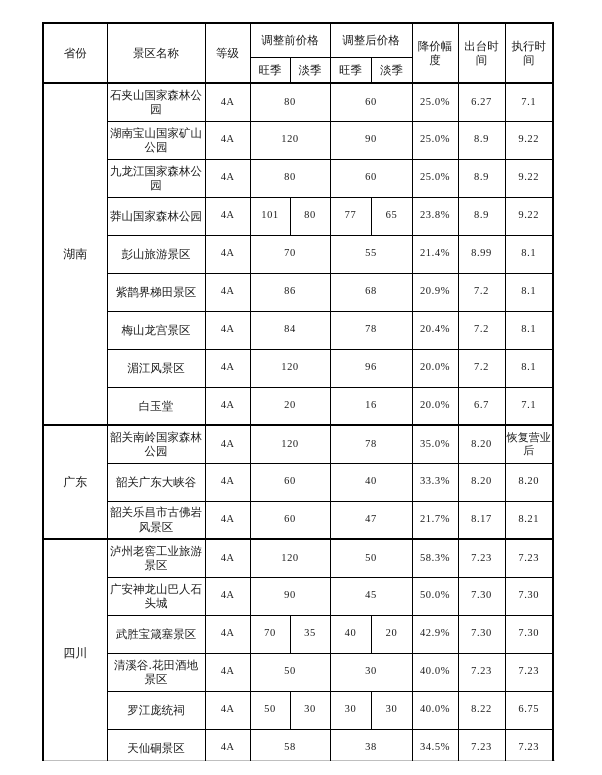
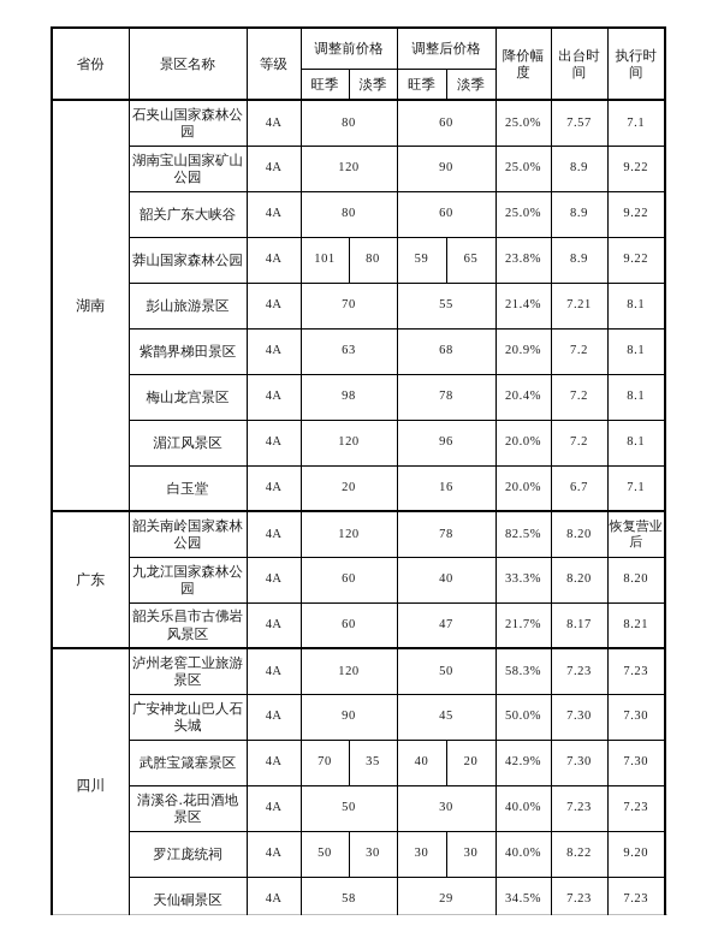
  省份	景区名称	等级	调整前价格	调整后价格	降价幅度	出台时间	执行时间
  旺季	淡季	旺季	淡季
- 湖南	石夹山国家森林公园	4A	80	60	25.0%	6.27	7.1
+ 湖南	石夹山国家森林公园	4A	80	60	25.0%	7.57	7.1
  湖南宝山国家矿山公园	4A	120	90	25.0%	8.9	9.22
- 九龙江国家森林公园	4A	80	60	25.0%	8.9	9.22
+ 韶关广东大峡谷	4A	80	60	25.0%	8.9	9.22
- 莽山国家森林公园	4A	101	80	77	65	23.8%	8.9	9.22
+ 莽山国家森林公园	4A	101	80	59	65	23.8%	8.9	9.22
- 彭山旅游景区	4A	70	55	21.4%	8.99	8.1
+ 彭山旅游景区	4A	70	55	21.4%	7.21	8.1
- 紫鹊界梯田景区	4A	86	68	20.9%	7.2	8.1
+ 紫鹊界梯田景区	4A	63	68	20.9%	7.2	8.1
- 梅山龙宫景区	4A	84	78	20.4%	7.2	8.1
+ 梅山龙宫景区	4A	98	78	20.4%	7.2	8.1
  湄江风景区	4A	120	96	20.0%	7.2	8.1
  白玉堂	4A	20	16	20.0%	6.7	7.1
- 广东	韶关南岭国家森林公园	4A	120	78	35.0%	8.20	恢复营业后
+ 广东	韶关南岭国家森林公园	4A	120	78	82.5%	8.20	恢复营业后
- 韶关广东大峡谷	4A	60	40	33.3%	8.20	8.20
+ 九龙江国家森林公园	4A	60	40	33.3%	8.20	8.20
  韶关乐昌市古佛岩风景区	4A	60	47	21.7%	8.17	8.21
  四川	泸州老窖工业旅游景区	4A	120	50	58.3%	7.23	7.23
  广安神龙山巴人石头城	4A	90	45	50.0%	7.30	7.30
  武胜宝箴塞景区	4A	70	35	40	20	42.9%	7.30	7.30
  清溪谷.花田酒地景区	4A	50	30	40.0%	7.23	7.23
- 罗江庞统祠	4A	50	30	30	30	40.0%	8.22	6.75
+ 罗江庞统祠	4A	50	30	30	30	40.0%	8.22	9.20
- 天仙硐景区	4A	58	38	34.5%	7.23	7.23
+ 天仙硐景区	4A	58	29	34.5%	7.23	7.23
